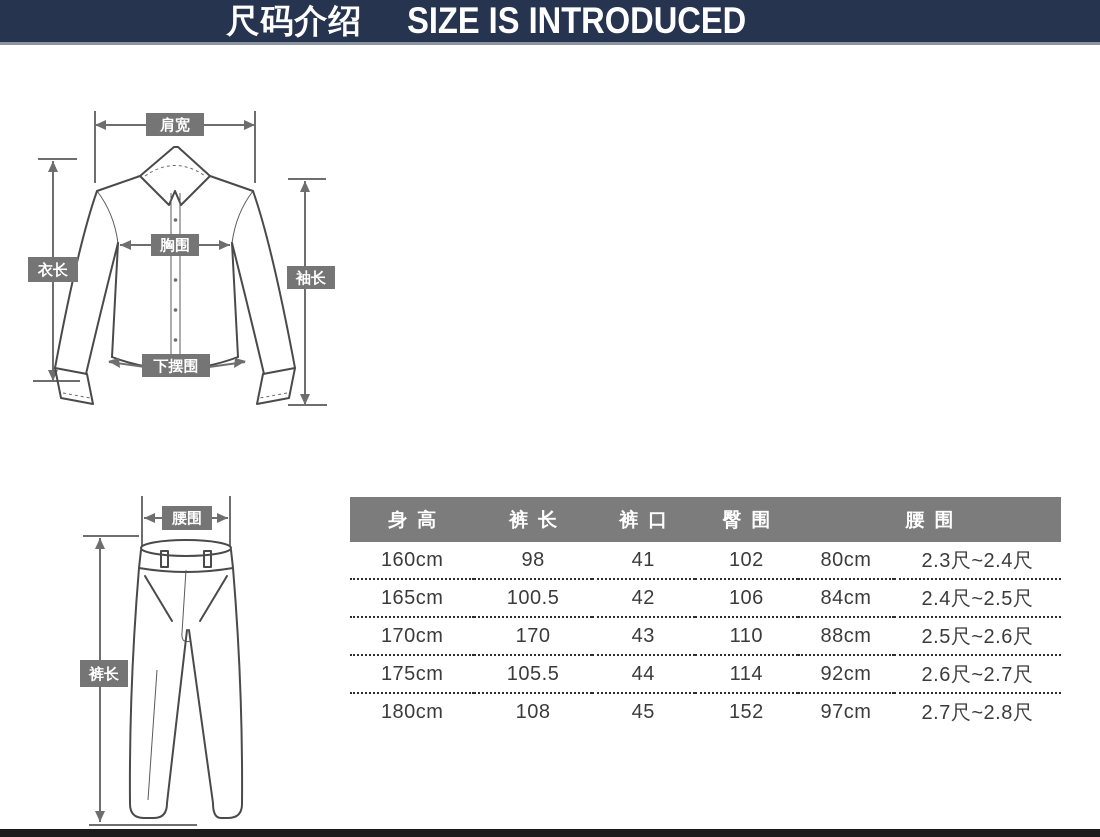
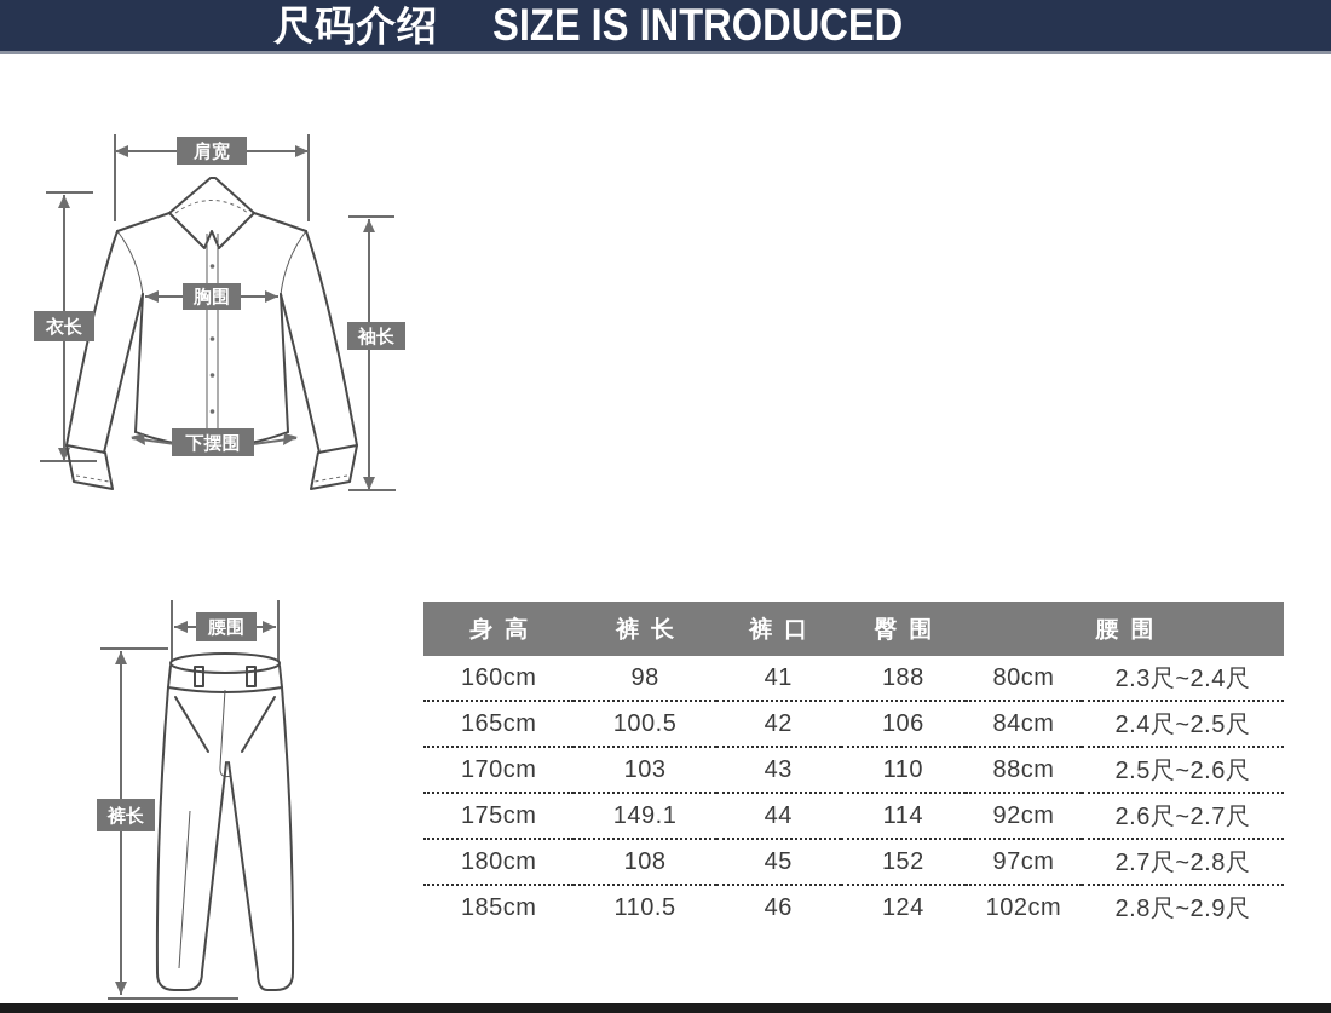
  尺码介绍
  SIZE IS INTRODUCED
  肩宽
  胸围
  衣长
  袖长
  下摆围
  腰围
  裤长
  身高	裤长	裤口	臀围	腰围
- 160cm	98	41	102	80cm	2.3尺~2.4尺
+ 160cm	98	41	188	80cm	2.3尺~2.4尺
  165cm	100.5	42	106	84cm	2.4尺~2.5尺
- 170cm	170	43	110	88cm	2.5尺~2.6尺
+ 170cm	103	43	110	88cm	2.5尺~2.6尺
- 175cm	105.5	44	114	92cm	2.6尺~2.7尺
+ 175cm	149.1	44	114	92cm	2.6尺~2.7尺
  180cm	108	45	152	97cm	2.7尺~2.8尺
+ 185cm	110.5	46	124	102cm	2.8尺~2.9尺
